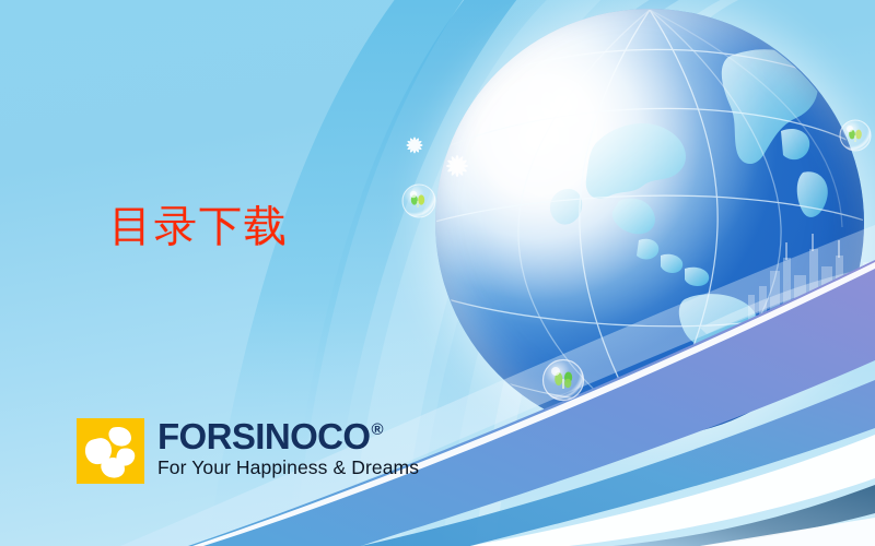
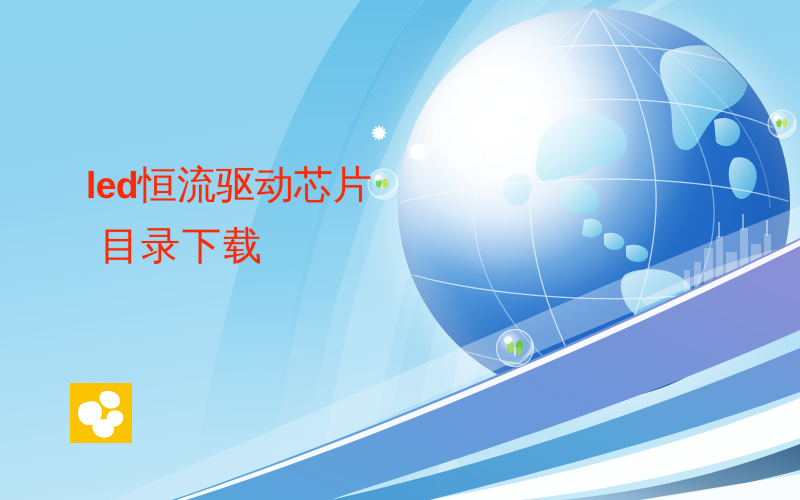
+ led恒流驱动芯片
  目录下载
- FORSINOCO
- ®
- For Your Happiness & Dreams
